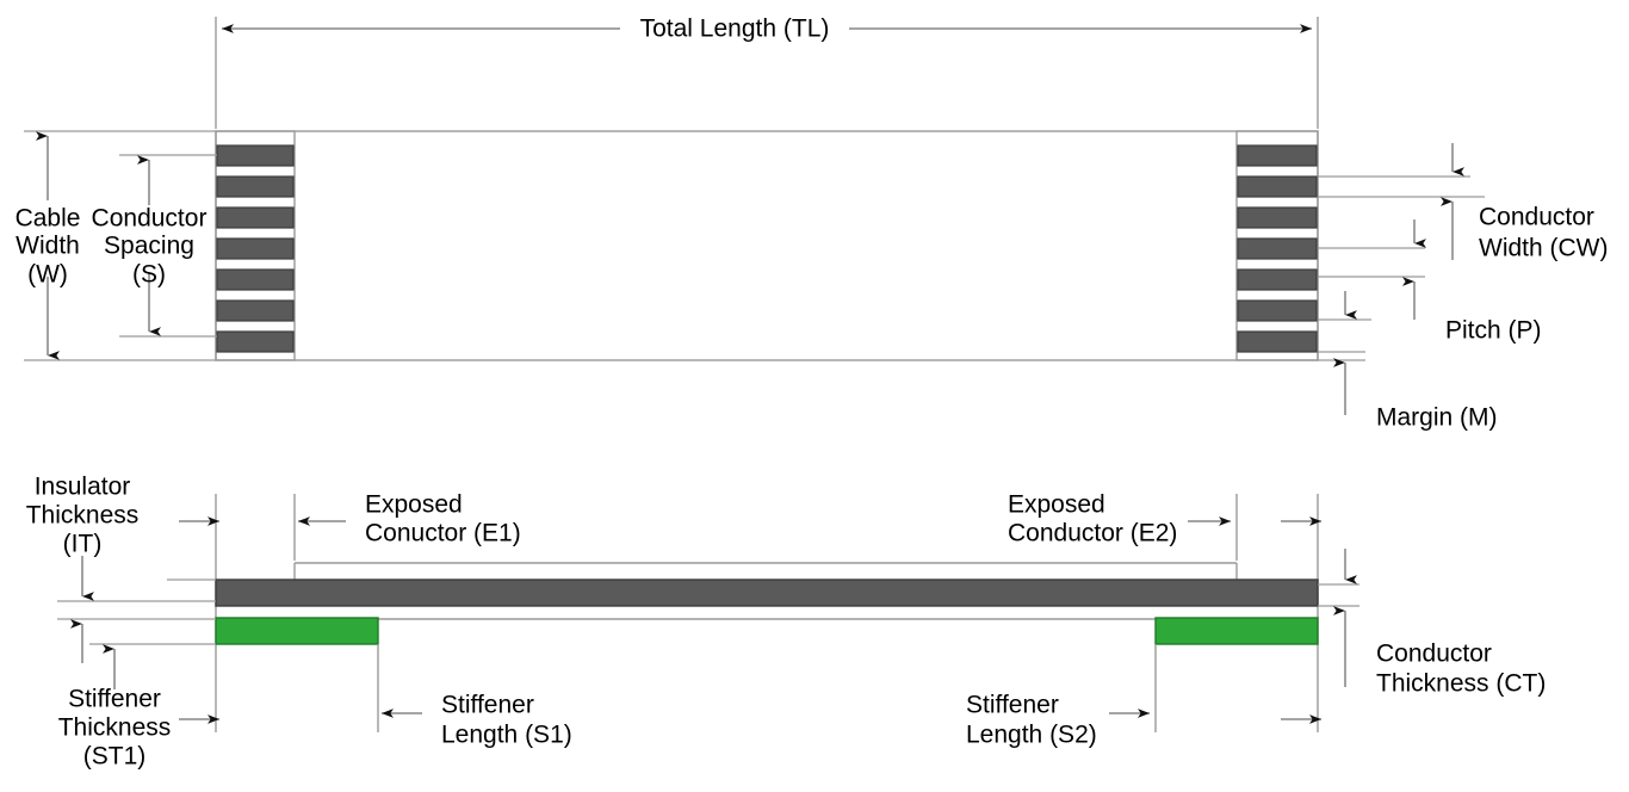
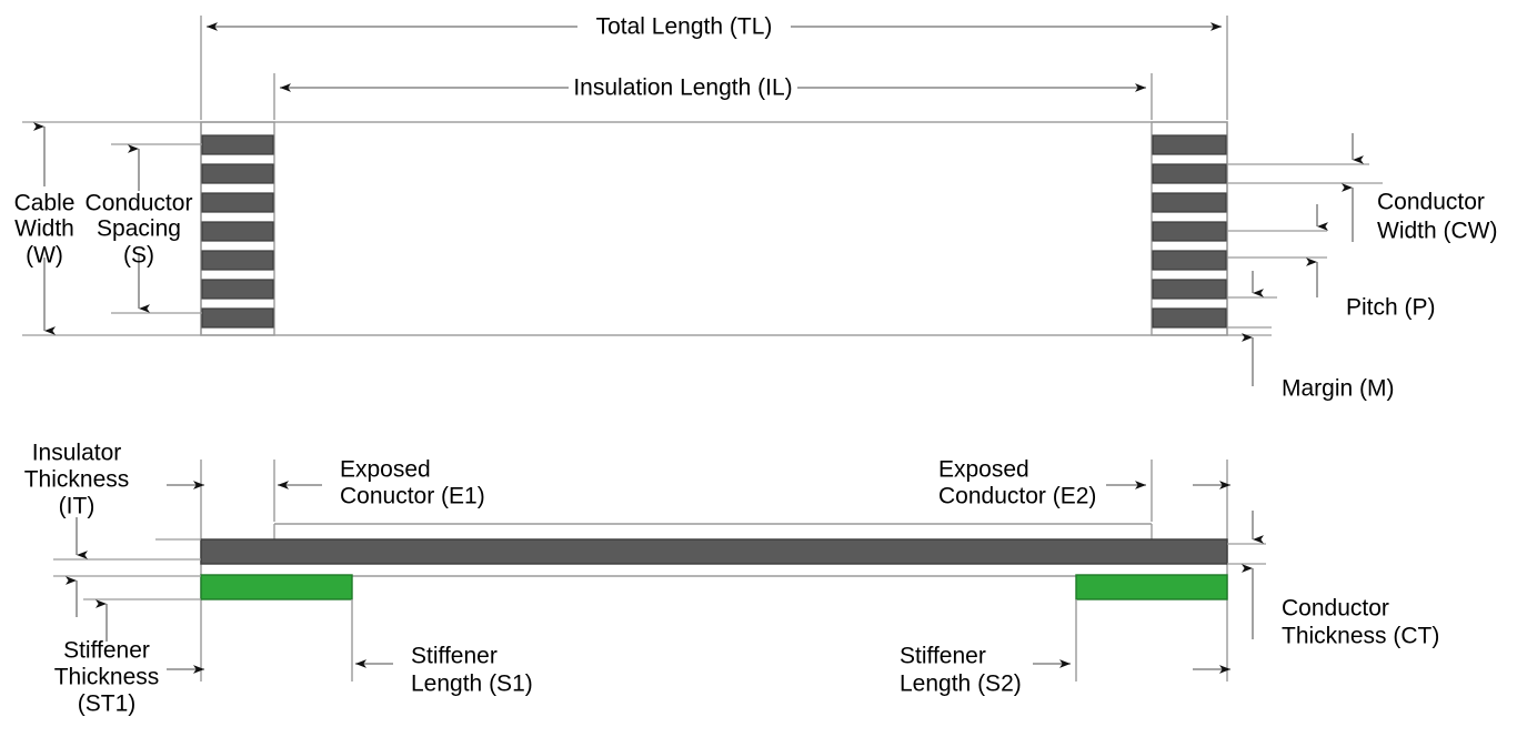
  Total Length (TL)
+ Insulation Length (IL)
  Cable
  Width
  (W)
  Conductor
  Spacing
  (S)
  Conductor
  Width (CW)
  Pitch (P)
  Margin (M)
  Insulator
  Thickness
  (IT)
  Stiffener
  Thickness
  (ST1)
  Exposed
  Conuctor (E1)
  Exposed
  Conductor (E2)
  Stiffener
  Length (S1)
  Stiffener
  Length (S2)
  Conductor
  Thickness (CT)
